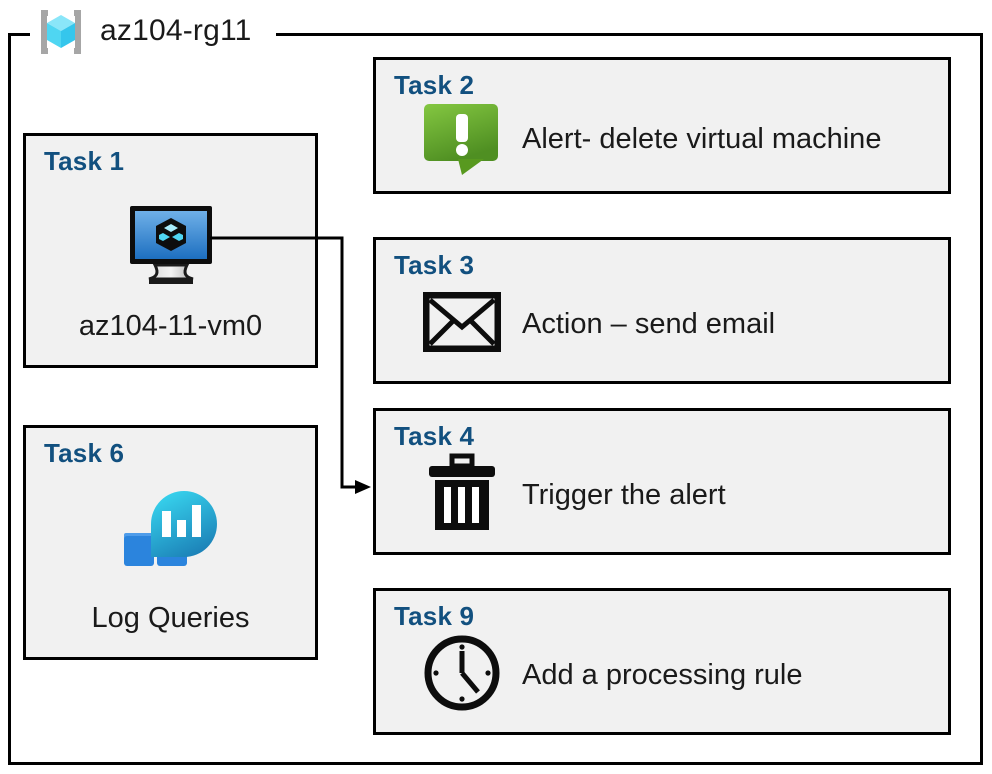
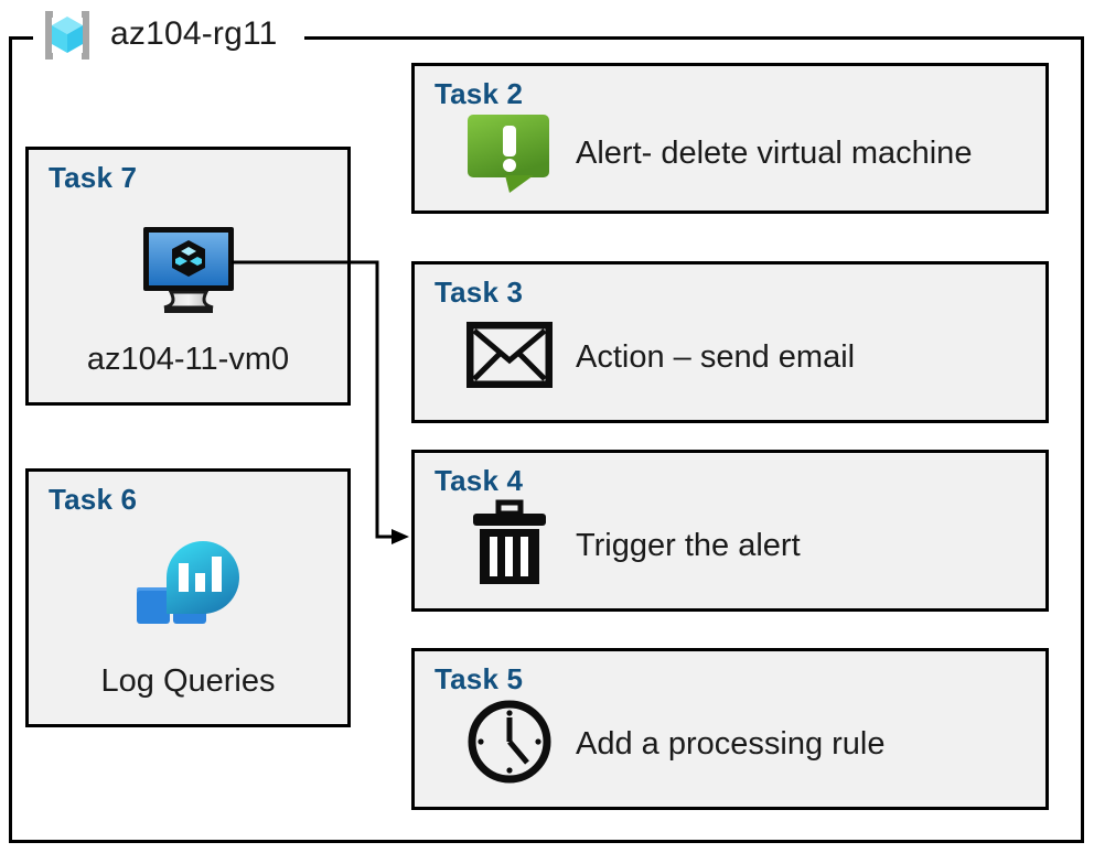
  az104-rg11
- Task 1
+ Task 7
  az104-11-vm0
  Task 6
  Log Queries
  Task 2
  Alert- delete virtual machine
  Task 3
  Action – send email
  Task 4
  Trigger the alert
- Task 9
+ Task 5
  Add a processing rule
